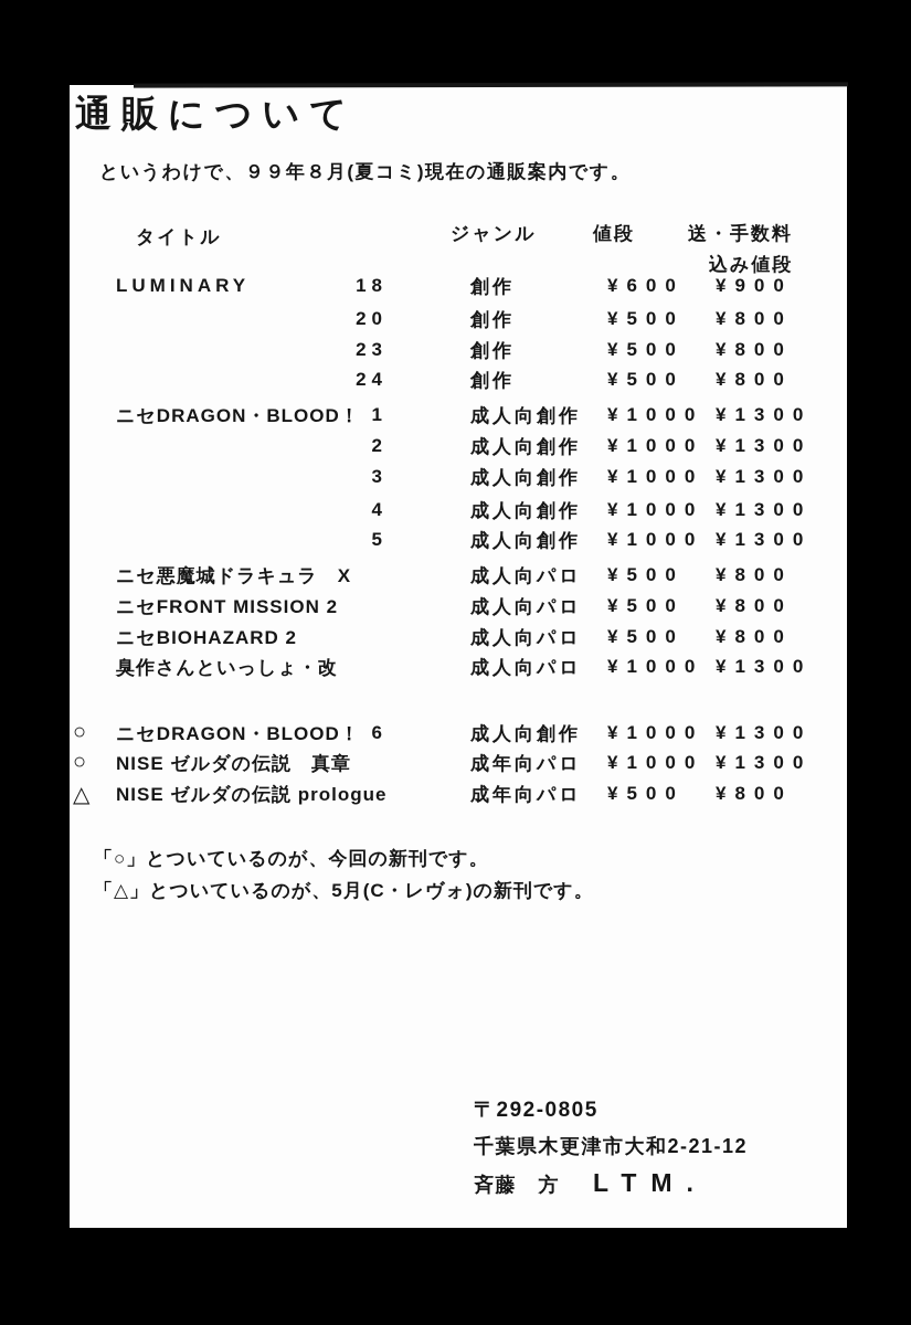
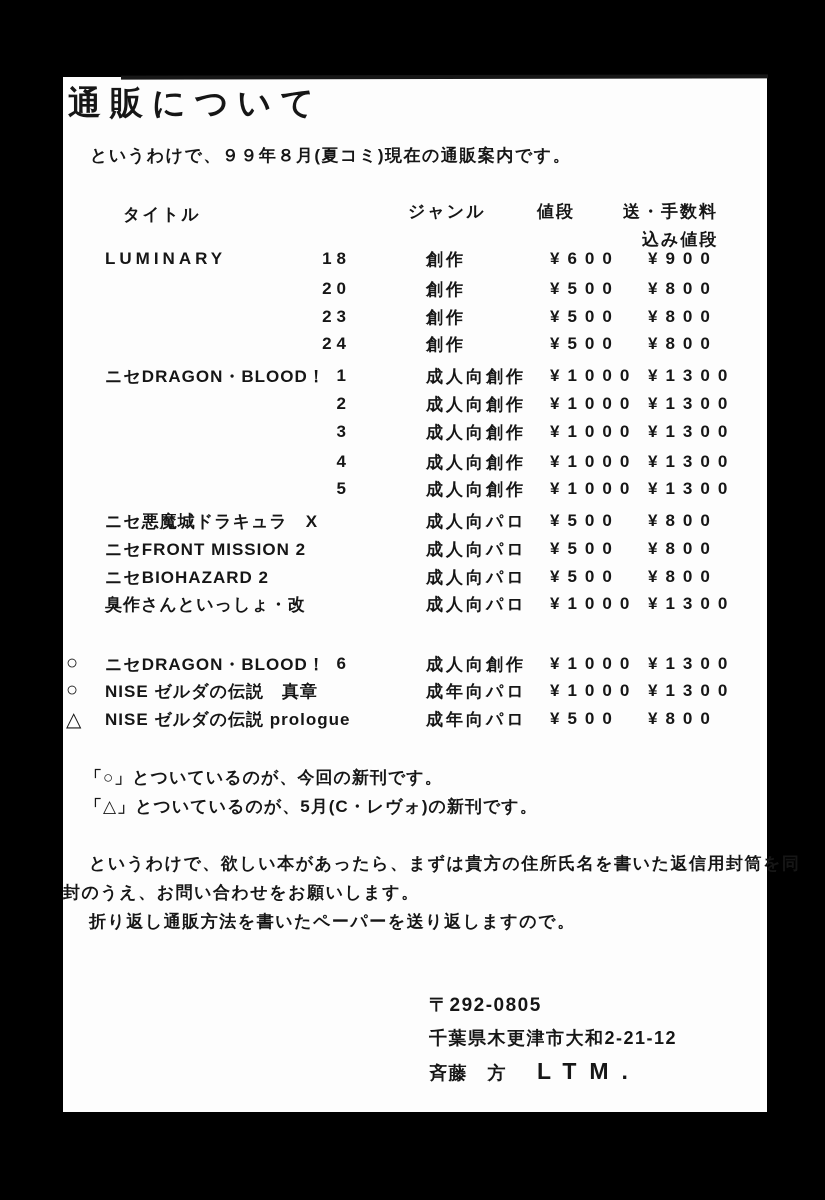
  通販について
  というわけで、９９年８月(夏コミ)現在の通販案内です。
  タイトル
  ジャンル
  値段
  送・手数料
  込み値段
  LUMINARY
  18
  創作
  ¥600
  ¥900
  20
  創作
  ¥500
  ¥800
  23
  創作
  ¥500
  ¥800
  24
  創作
  ¥500
  ¥800
  ニセDRAGON・BLOOD！
  1
  成人向創作
  ¥1000
  ¥1300
  2
  成人向創作
  ¥1000
  ¥1300
  3
  成人向創作
  ¥1000
  ¥1300
  4
  成人向創作
  ¥1000
  ¥1300
  5
  成人向創作
  ¥1000
  ¥1300
  ニセ悪魔城ドラキュラ X
  成人向パロ
  ¥500
  ¥800
  ニセFRONT MISSION 2
  成人向パロ
  ¥500
  ¥800
  ニセBIOHAZARD 2
  成人向パロ
  ¥500
  ¥800
  臭作さんといっしょ・改
  成人向パロ
  ¥1000
  ¥1300
  ○
  ニセDRAGON・BLOOD！
  6
  成人向創作
  ¥1000
  ¥1300
  ○
  NISE ゼルダの伝説 真章
  成年向パロ
  ¥1000
  ¥1300
  △
  NISE ゼルダの伝説 prologue
  成年向パロ
  ¥500
  ¥800
  「○」とついているのが、今回の新刊です。
  「△」とついているのが、5月(C・レヴォ)の新刊です。
+ というわけで、欲しい本があったら、まずは貴方の住所氏名を書いた返信用封筒を同
+ 封のうえ、お問い合わせをお願いします。
+ 折り返し通販方法を書いたペーパーを送り返しますので。
  〒292-0805
  千葉県木更津市大和2-21-12
  斉藤 方
  LTM.
